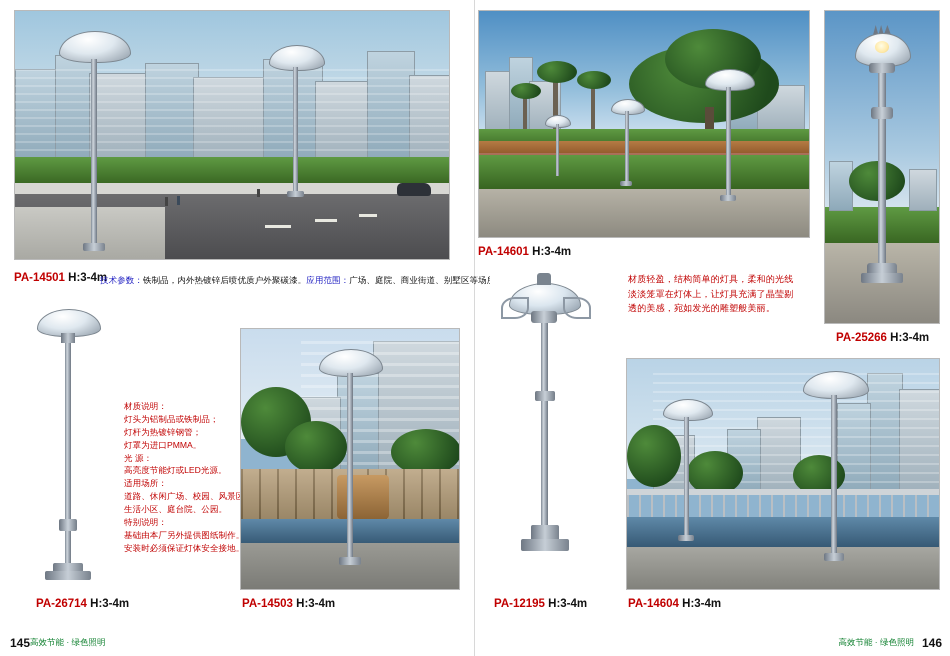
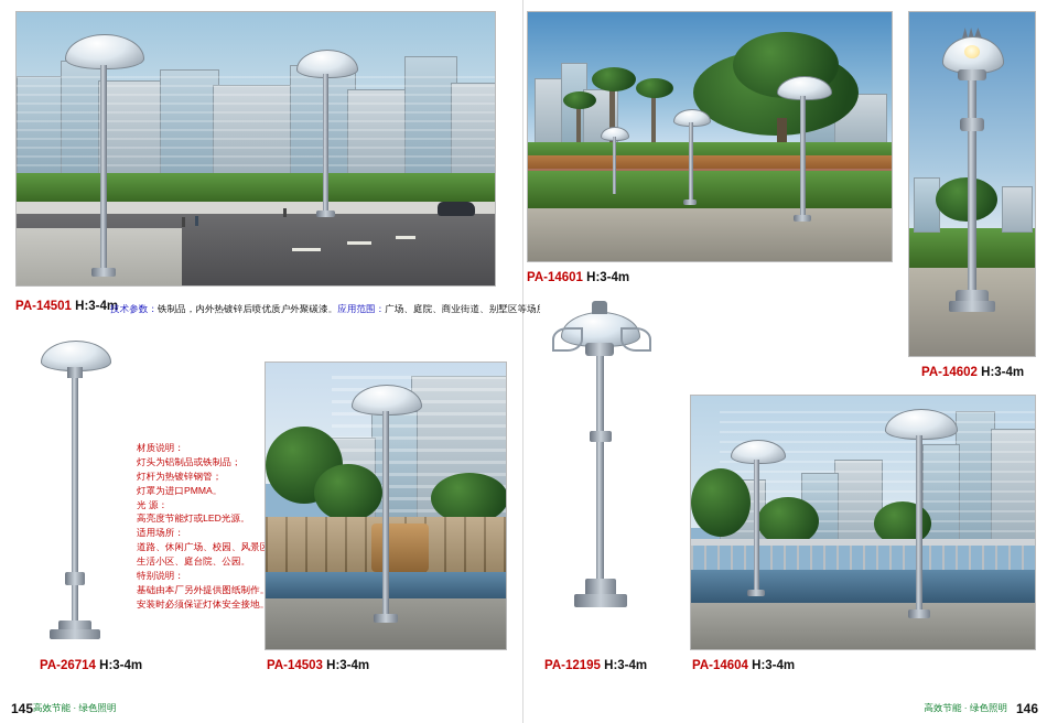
  PA-14501 H:3-4m
  技术参数：铁制品，内外热镀锌后喷优质户外聚碳漆。应用范围：广场、庭院、商业街道、别墅区等场
  PA-14601 H:3-4m
- PA-25266 H:3-4m
+ PA-14602 H:3-4m
- 材质轻盈，结构简单的灯具，柔和的光线淡淡笼罩在灯体上，让灯具充满了晶莹剔透的美感，宛如发光的雕塑般美丽。
  PA-26714 H:3-4m
  材质说明：
  灯头为铝制品或铁制品；
  灯杆为热镀锌钢管；
  灯罩为进口PMMA。
  光 源：
  高亮度节能灯或LED光源。
  适用场所：
  道路、休闲广场、校园、风景
  生活小区、庭台院、公园。
  特别说明：
  基础由本厂另外提供图纸制作
  安装时必须保证灯体安全接地
  PA-14503 H:3-4m
  PA-12195 H:3-4m
  PA-14604 H:3-4m
  145
  高效节能 · 绿色照明
  高效节能 · 绿色照明
  146
